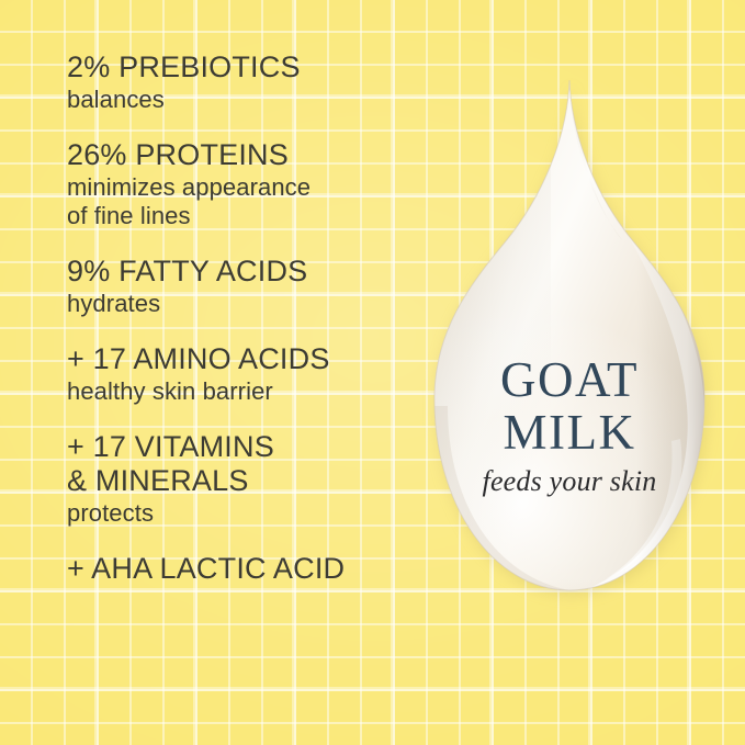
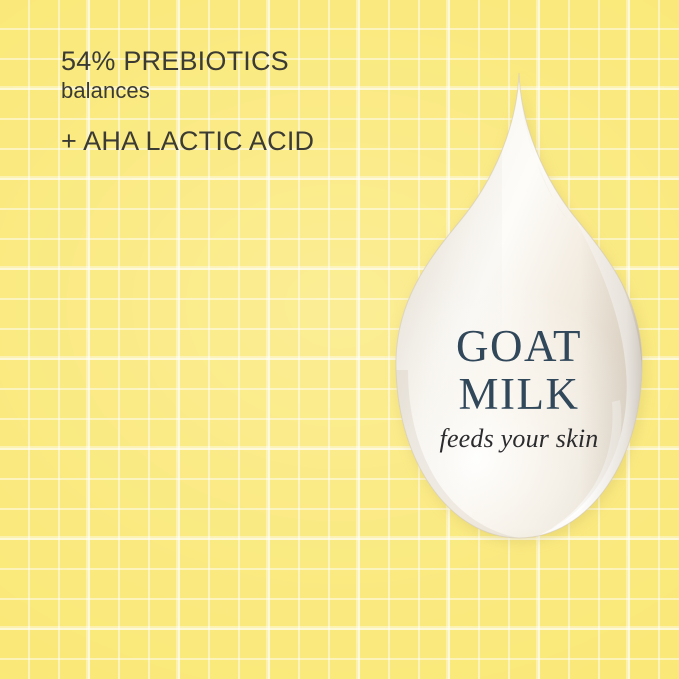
- 2% PREBIOTICS
+ 54% PREBIOTICS
  balances
- 26% PROTEINS
- minimizes appearance
- of fine lines
- 9% FATTY ACIDS
- hydrates
- + 17 AMINO ACIDS
- healthy skin barrier
- + 17 VITAMINS
- & MINERALS
- protects
  + AHA LACTIC ACID
  GOAT
  MILK
  feeds your skin
